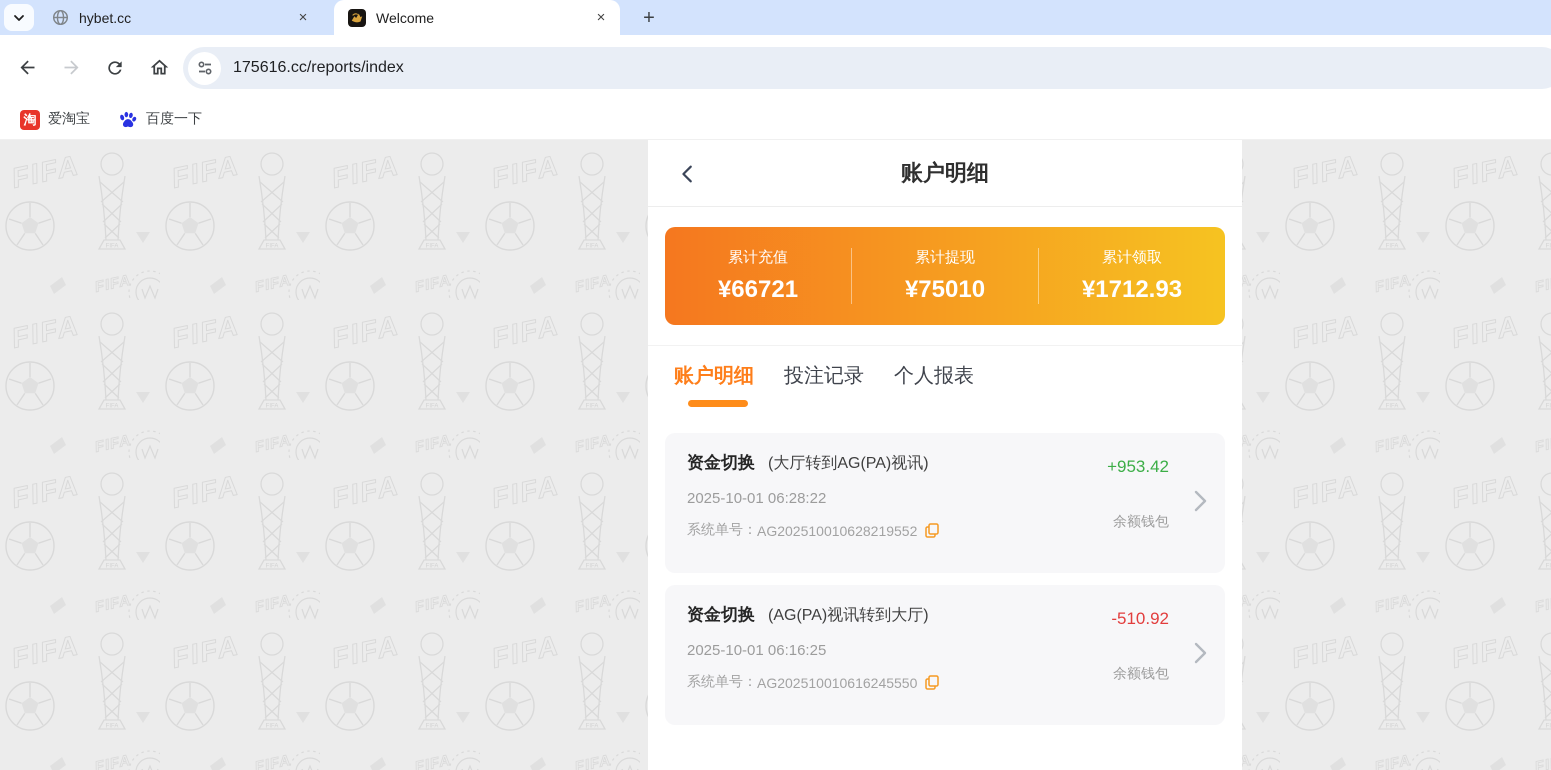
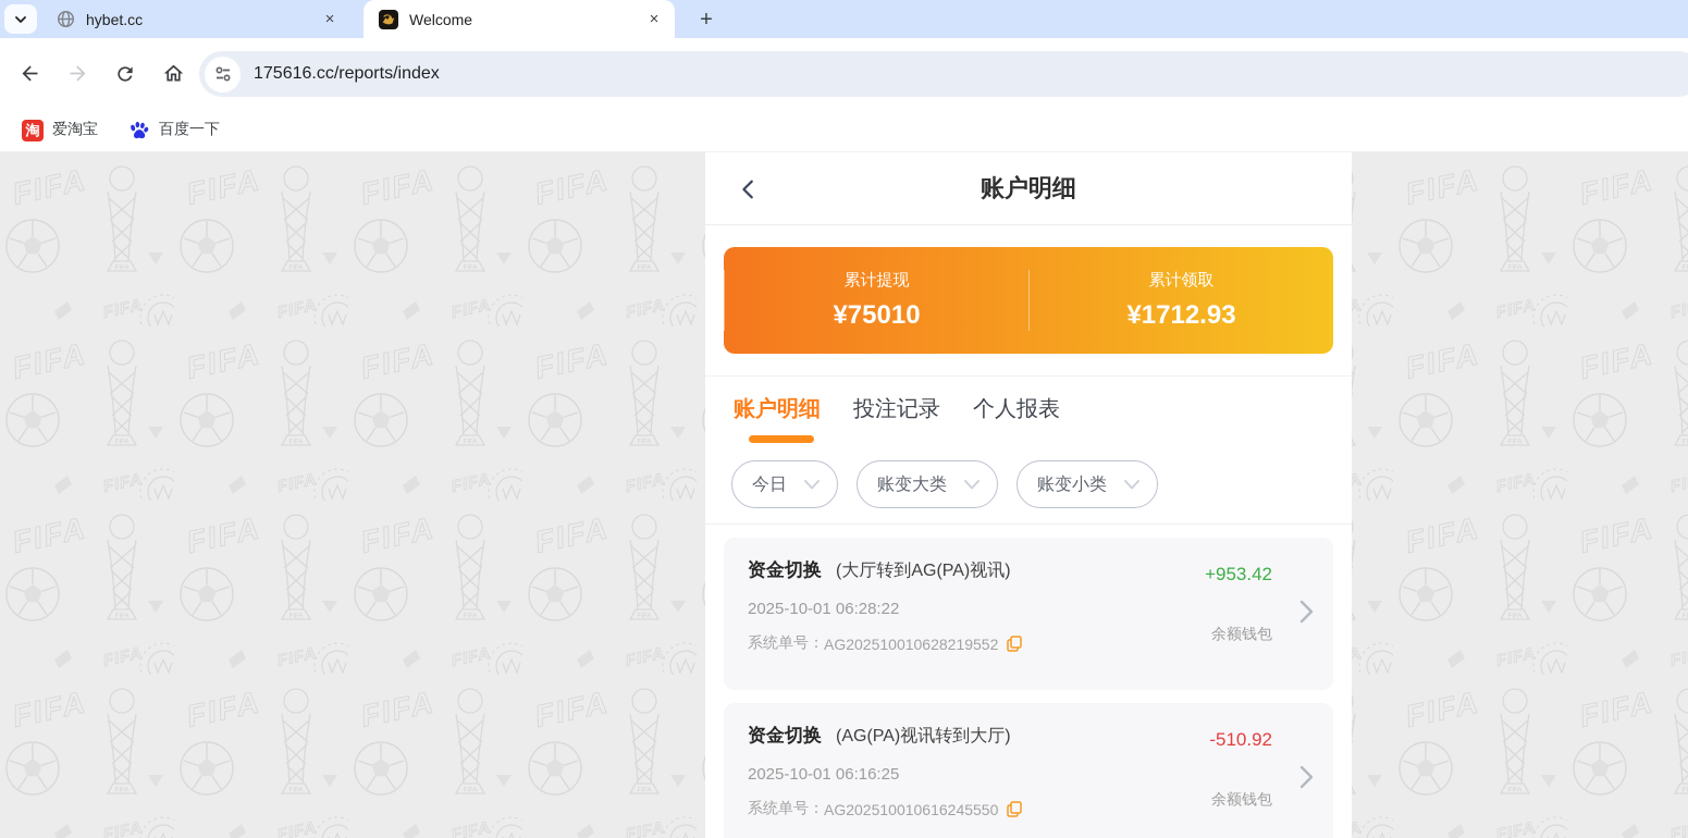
  hybet.cc
  ×
  Welcome
  ×
  +
  175616.cc/reports/index
  淘
  爱淘宝
  百度一下
  账户明细
- 累计充值
- ¥66721
  累计提现
  ¥75010
  累计领取
  ¥1712.93
  账户明细
  投注记录
  个人报表
+ 今日
+ 账变大类
+ 账变小类
  资金切换
  (大厅转到AG(PA)视讯)
  2025-10-01 06:28:22
  系统单号：
  AG202510010628219552
  +953.42
  余额钱包
  资金切换
  (AG(PA)视讯转到大厅)
  2025-10-01 06:16:25
  系统单号：
  AG202510010616245550
  -510.92
  余额钱包
